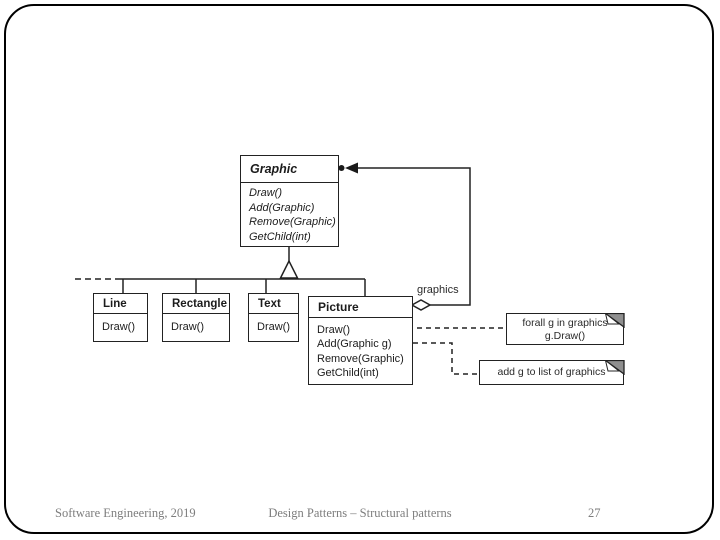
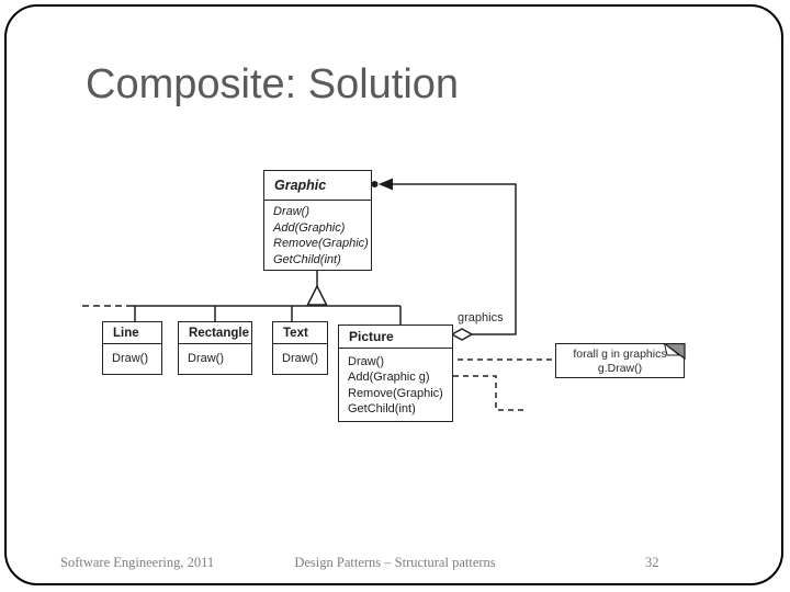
+ Composite: Solution
  Graphic
  Draw()
  Add(Graphic)
  Remove(Graphic)
  GetChild(int)
  Line
  Draw()
  Rectangle
  Draw()
  Text
  Draw()
  Picture
  Draw()
  Add(Graphic g)
  Remove(Graphic)
  GetChild(int)
  graphics
  forall g in graphics
  g.Draw()
- add g to list of graphics
  Design Patterns – Structural patterns
- Software Engineering, 2019
+ Software Engineering, 2011
- 27
+ 32
